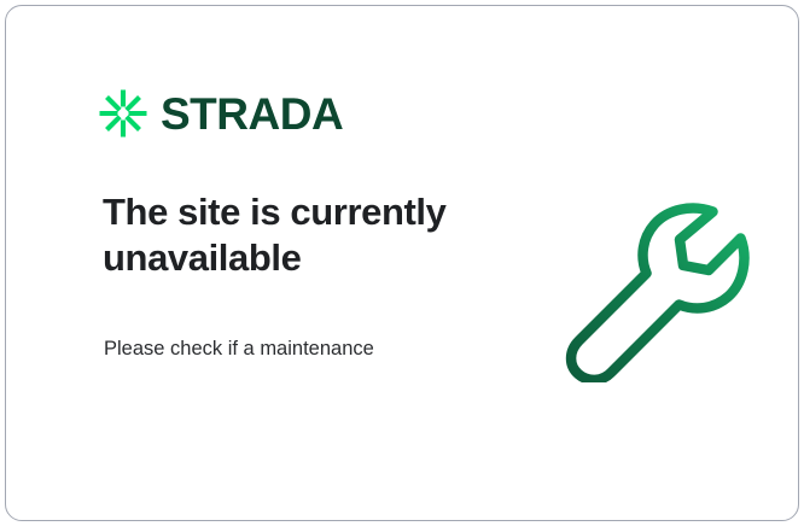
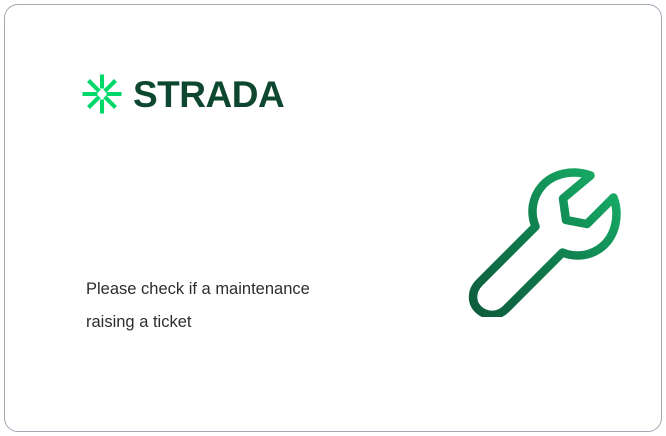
  STRADA
- The site is currently unavailable
  Please check if a maintenance
+ raising a ticket
